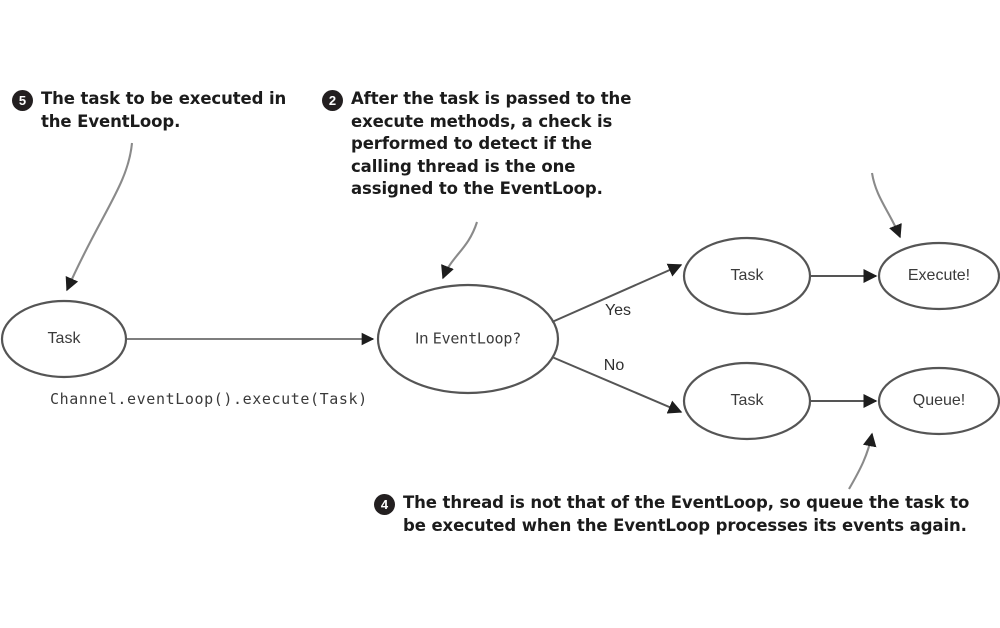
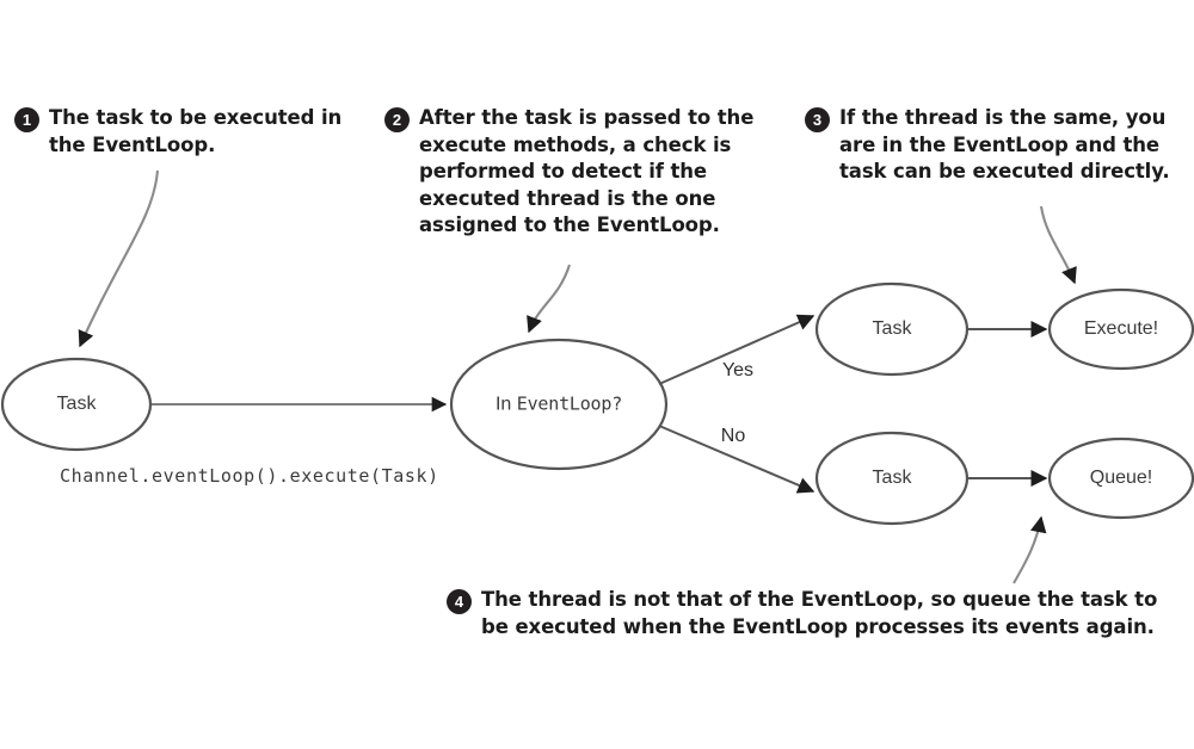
  Task
  In EventLoop?
  Task
  Execute!
  Task
  Queue!
  Yes
  No
  Channel.eventLoop().execute(Task)
- 5
+ 1
  The task to be executed in the EventLoop.
  2
- After the task is passed to the execute methods, a check is performed to detect if the calling thread is the one assigned to the EventLoop.
+ After the task is passed to the execute methods, a check is performed to detect if the executed thread is the one assigned to the EventLoop.
+ 3
+ If the thread is the same, you are in the EventLoop and the task can be executed directly.
  4
  The thread is not that of the EventLoop, so queue the task to be executed when the EventLoop processes its events again.
